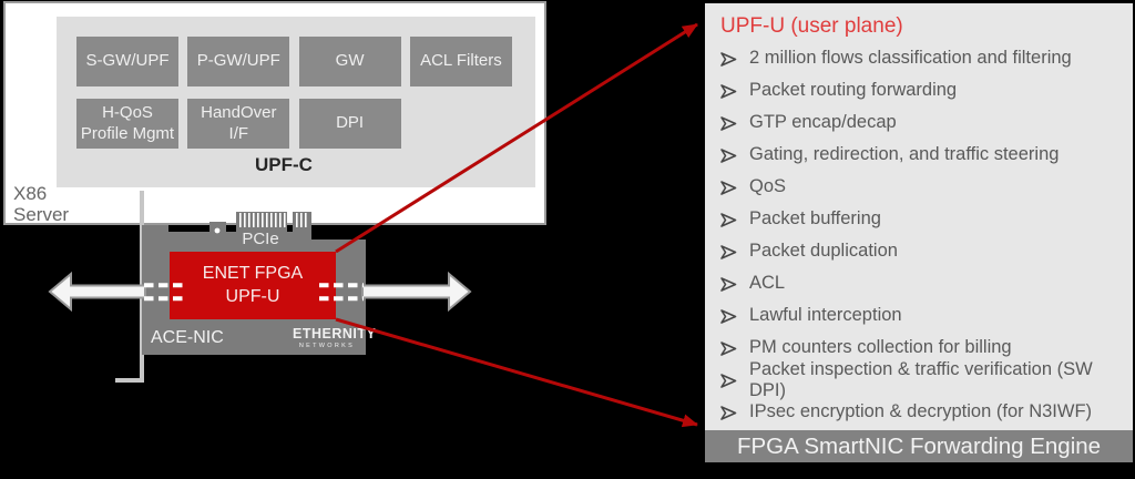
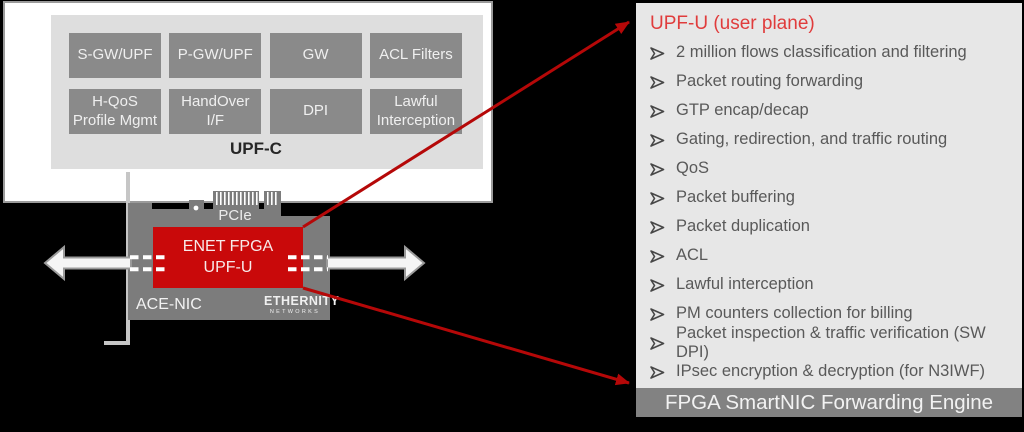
  S-GW/UPF
  P-GW/UPF
  GW
  ACL Filters
  H-QoS
  Profile Mgmt
  HandOver
  I/F
  DPI
+ Lawful
+ Interception
  UPF-C
- X86
- Server
  PCIe
  ENET FPGA
  UPF-U
  ACE-NIC
  ETHERNI
  UPF-U (user plane)
  2 million flows classification and filtering
  Packet routing forwarding
  GTP encap/decap
- Gating, redirection, and traffic steering
+ Gating, redirection, and traffic routing
  QoS
  Packet buffering
  Packet duplication
  ACL
  Lawful interception
  PM counters collection for billing
  Packet inspection & traffic verification (SW DPI)
  IPsec encryption & decryption (for N3IWF)
  FPGA SmartNIC Forwarding Engine
